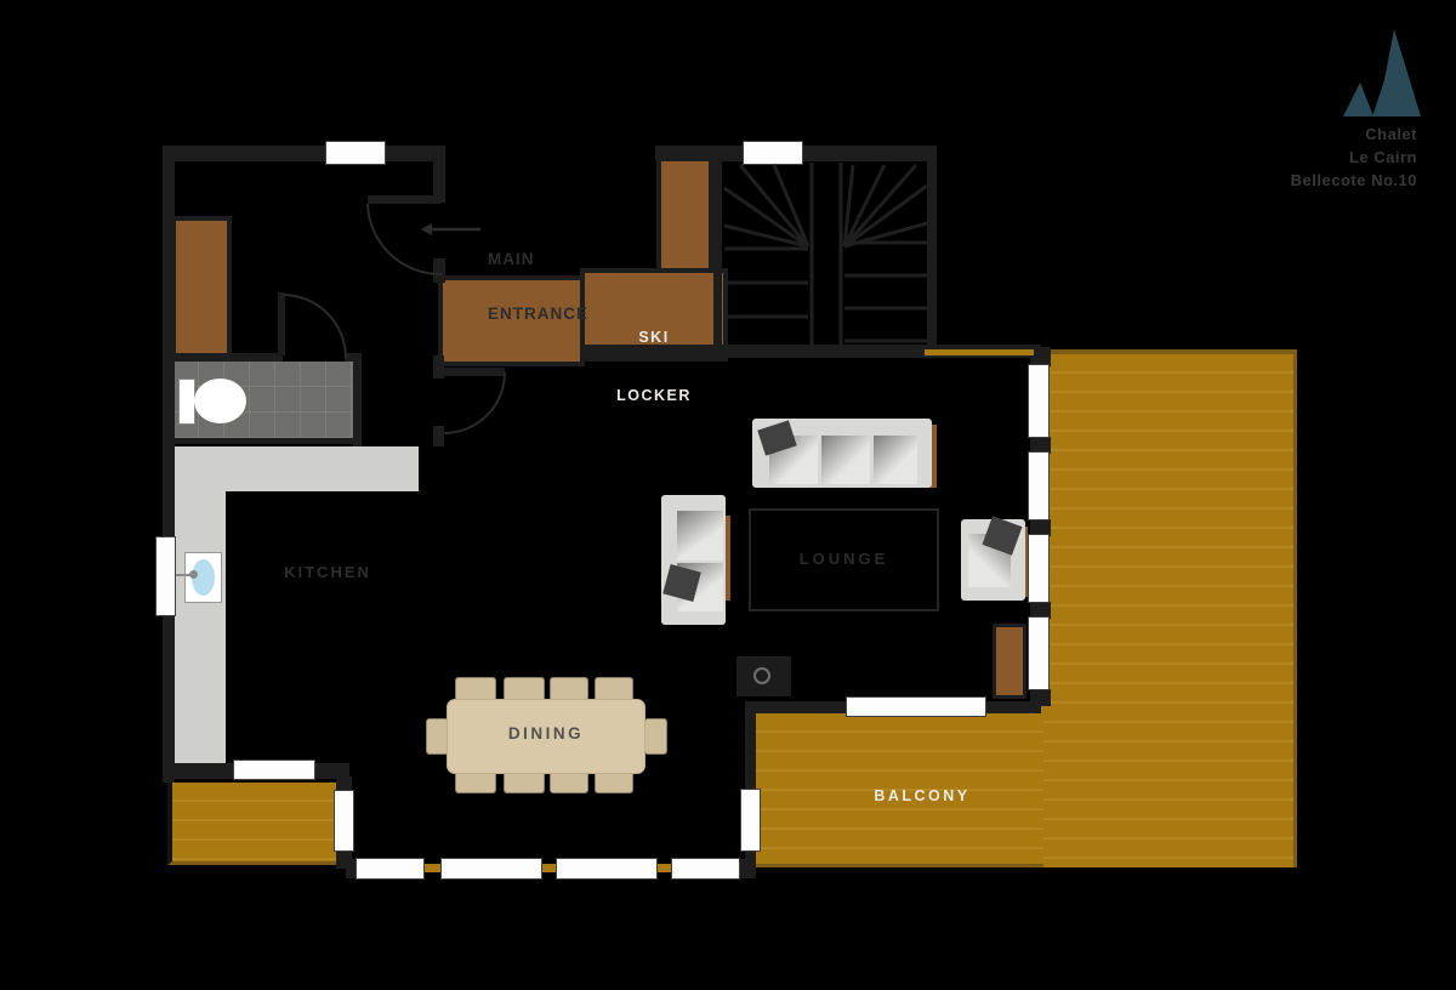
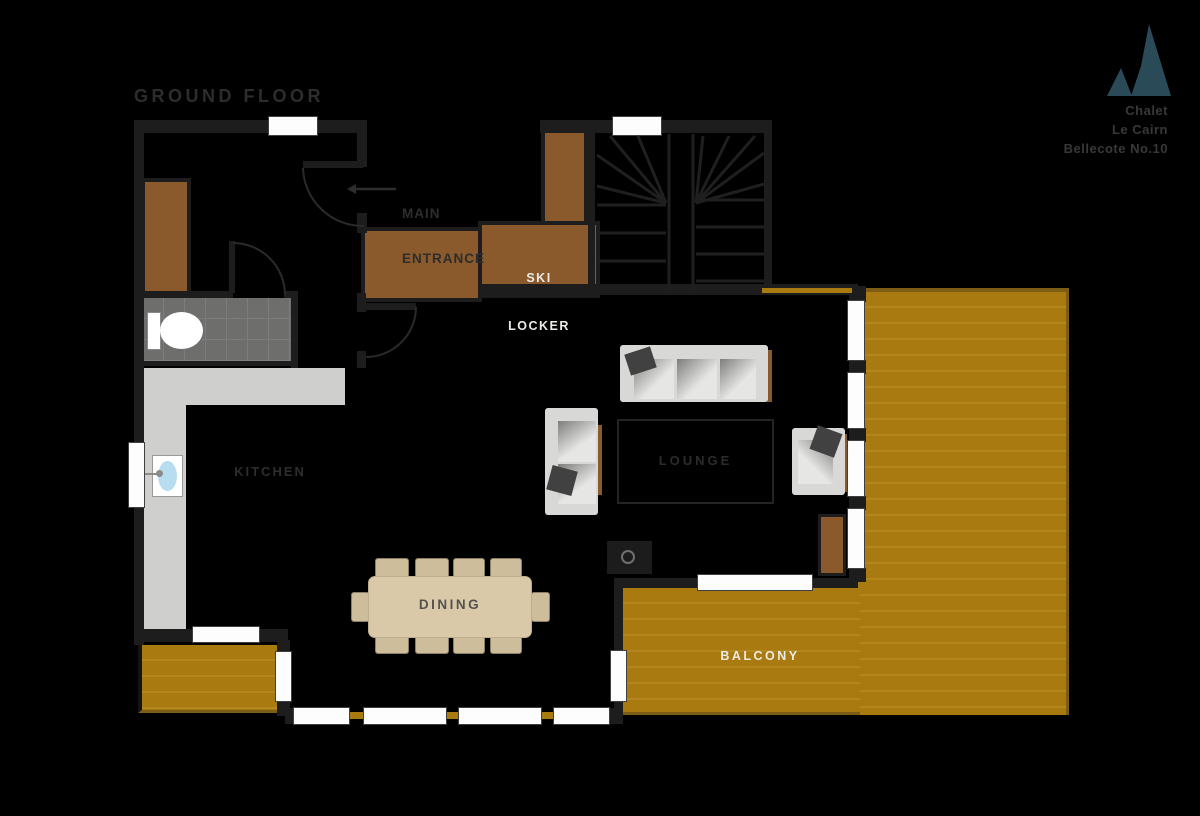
+ GROUND FLOOR
  Chalet
  Le Cairn
  Bellecote No.10
  BALCONY
  KITCHEN
  SKI
  LOCKER
  MAIN
  ENTRANCE
  DINING
  LOUNGE
